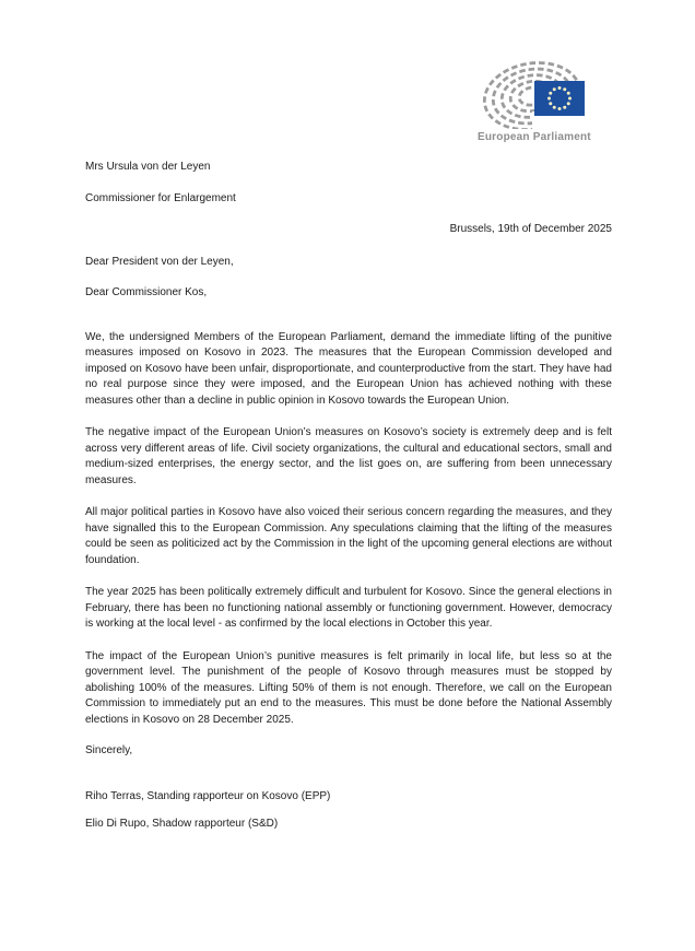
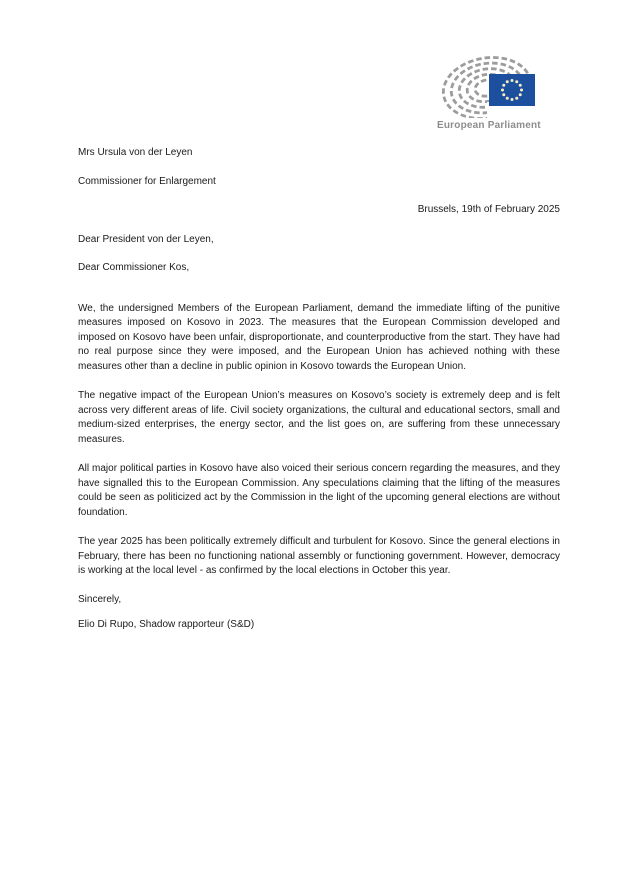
  European Parliament
  Mrs Ursula von der Leyen
  Commissioner for Enlargement
- Brussels, 19th of December 2025
+ Brussels, 19th of February 2025
  Dear President von der Leyen,
  Dear Commissioner Kos,
  We, the undersigned Members of the European Parliament, demand the immediate lifting of the punitive measures imposed on Kosovo in 2023. The measures that the European Commission developed and imposed on Kosovo have been unfair, disproportionate, and counterproductive from the start. They have had no real purpose since they were imposed, and the European Union has achieved nothing with these measures other than a decline in public opinion in Kosovo towards the European Union.
- The negative impact of the European Union’s measures on Kosovo’s society is extremely deep and is felt across very different areas of life. Civil society organizations, the cultural and educational sectors, small and medium-sized enterprises, the energy sector, and the list goes on, are suffering from been unnecessary measures.
+ The negative impact of the European Union’s measures on Kosovo’s society is extremely deep and is felt across very different areas of life. Civil society organizations, the cultural and educational sectors, small and medium-sized enterprises, the energy sector, and the list goes on, are suffering from these unnecessary measures.
  All major political parties in Kosovo have also voiced their serious concern regarding the measures, and they have signalled this to the European Commission. Any speculations claiming that the lifting of the measures could be seen as politicized act by the Commission in the light of the upcoming general elections are without foundation.
  The year 2025 has been politically extremely difficult and turbulent for Kosovo. Since the general elections in February, there has been no functioning national assembly or functioning government. However, democracy is working at the local level - as confirmed by the local elections in October this year.
- The impact of the European Union’s punitive measures is felt primarily in local life, but less so at the government level. The punishment of the people of Kosovo through measures must be stopped by abolishing 100% of the measures. Lifting 50% of them is not enough. Therefore, we call on the European Commission to immediately put an end to the measures. This must be done before the National Assembly elections in Kosovo on 28 December 2025.
  Sincerely,
- Riho Terras, Standing rapporteur on Kosovo (EPP)
  Elio Di Rupo, Shadow rapporteur (S&D)
